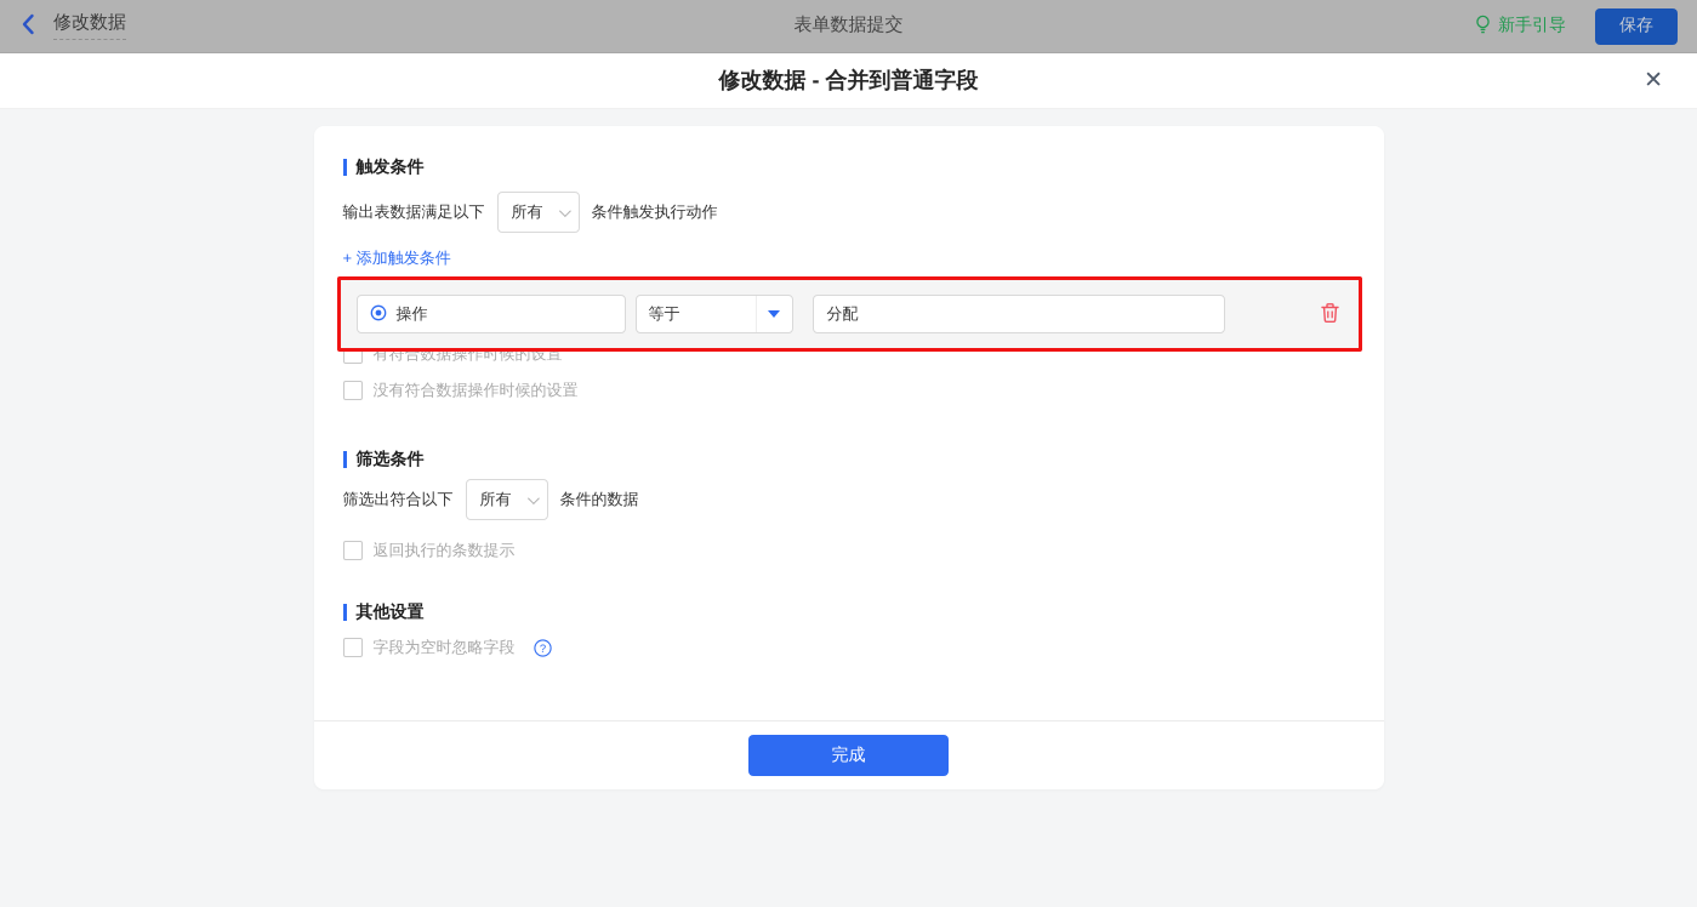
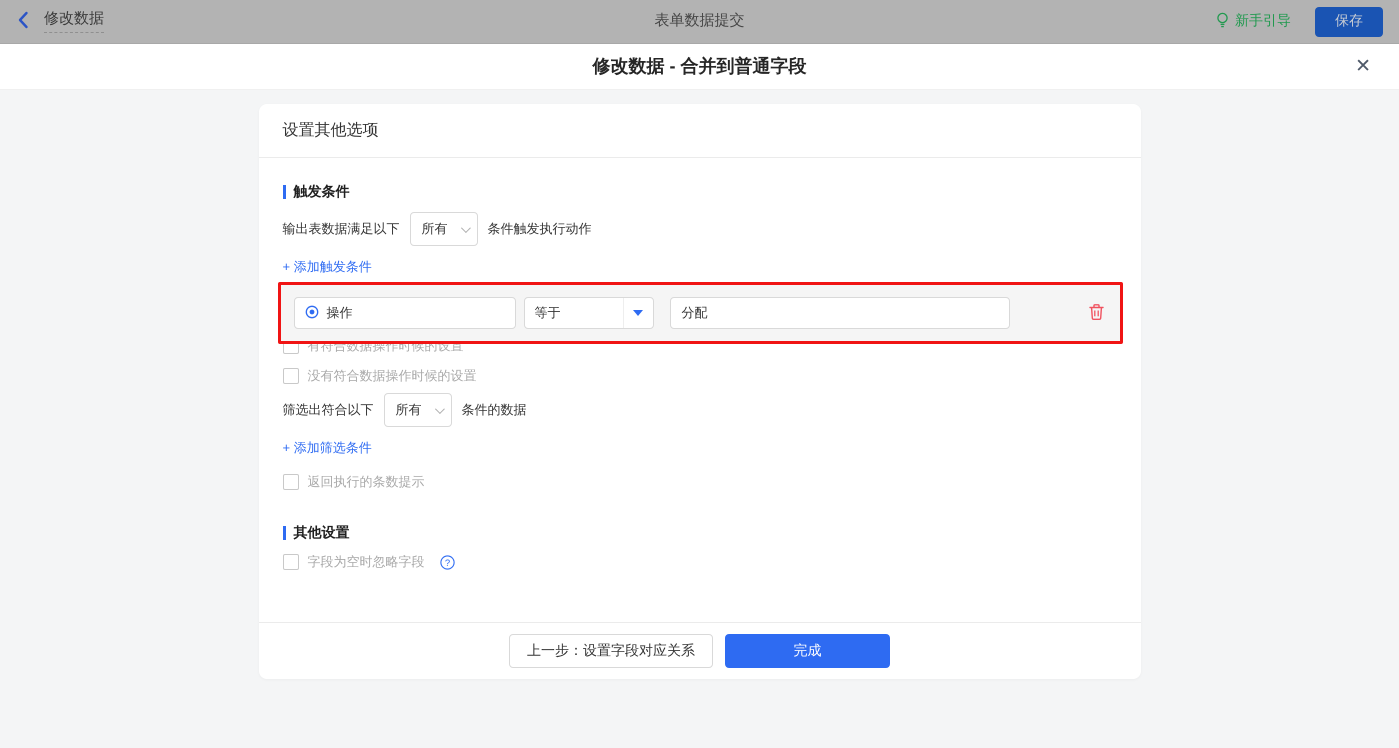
  修改数据
  表单数据提交
  新手引导
  保存
  修改数据 - 合并到普通字段
  ✕
+ 设置其他选项
  触发条件
  输出表数据满足以下
  所有
  条件触发执行动作
  + 添加触发条件
  操作
  等于
  分配
  有符合数据操作时候的设置
  没有符合数据操作时候的设置
- 筛选条件
  筛选出符合以下
  所有
  条件的数据
+ + 添加筛选条件
  返回执行的条数提示
  其他设置
  字段为空时忽略字段
  ?
+ 上一步：设置字段对应关系
  完成
